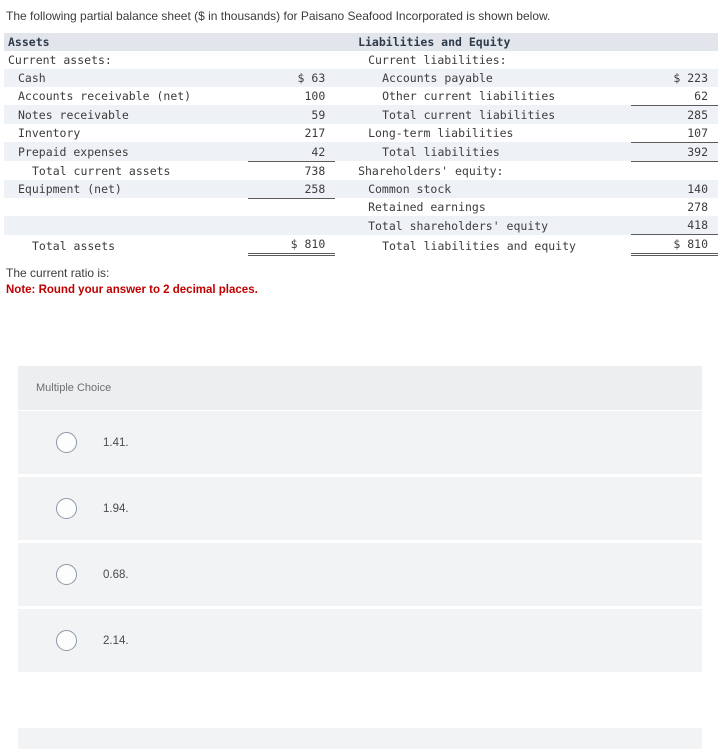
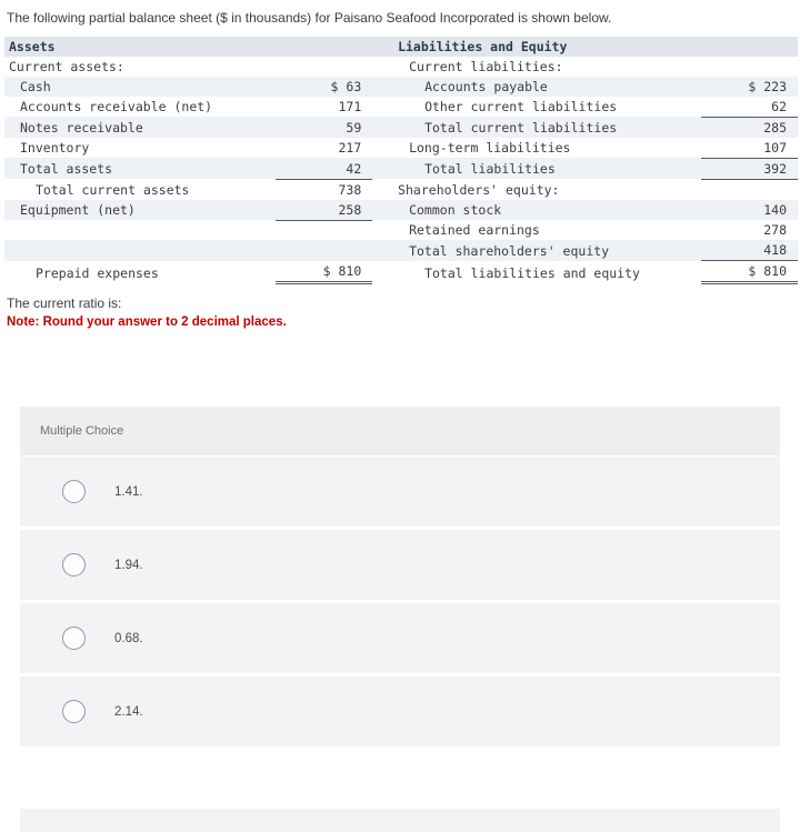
  The following partial balance sheet ($ in thousands) for Paisano Seafood Incorporated is shown below.
  Assets			Liabilities and Equity
  Current assets:			Current liabilities:
  Cash	$ 63		Accounts payable	$ 223
- Accounts receivable (net)	100		Other current liabilities	62
+ Accounts receivable (net)	171		Other current liabilities	62
  Notes receivable	59		Total current liabilities	285
  Inventory	217		Long-term liabilities	107
- Prepaid expenses	42		Total liabilities	392
+ Total assets	42		Total liabilities	392
  Total current assets	738		Shareholders' equity:
  Equipment (net)	258		Common stock	140
  			Retained earnings	278
  			Total shareholders' equity	418
- Total assets	$ 810		Total liabilities and equity	$ 810
+ Prepaid expenses	$ 810		Total liabilities and equity	$ 810
  The current ratio is:
  Note: Round your answer to 2 decimal places.
  Multiple Choice
  1.41.
  1.94.
  0.68.
  2.14.
